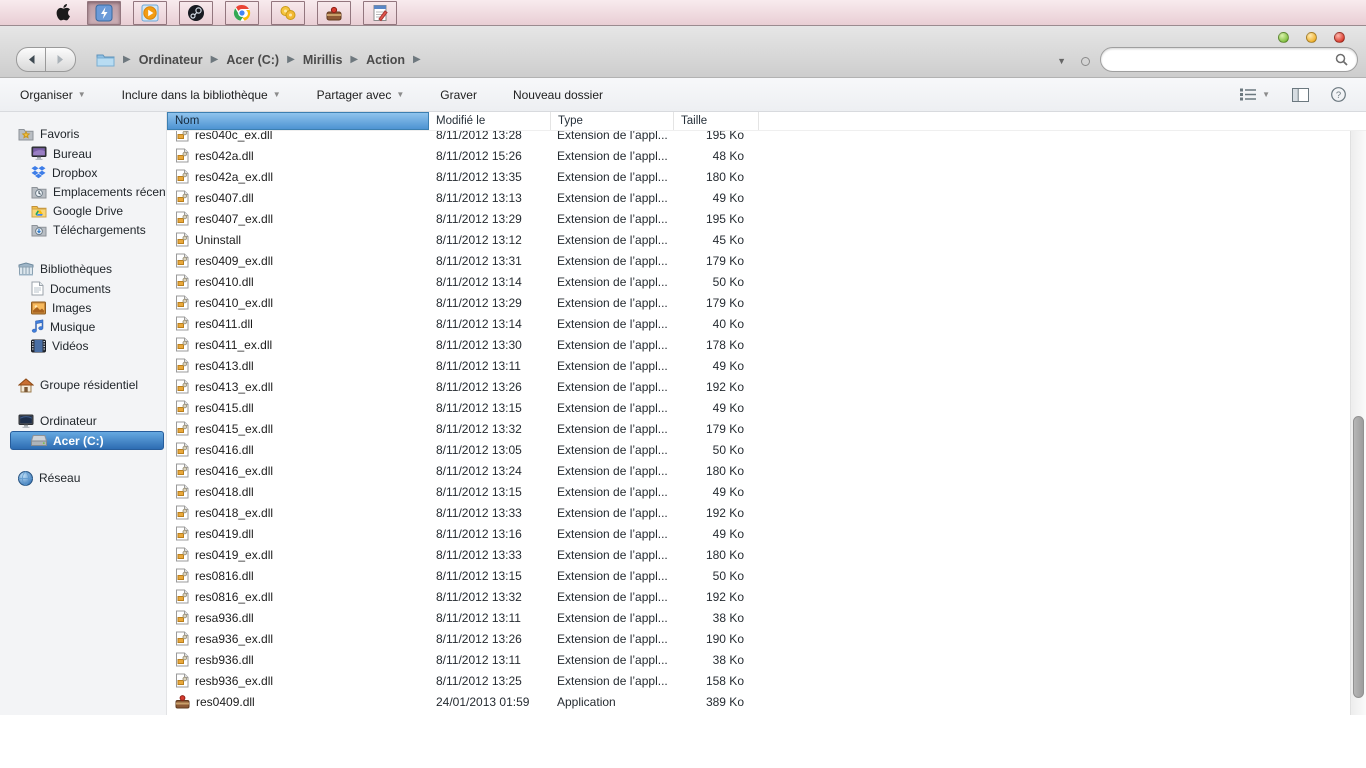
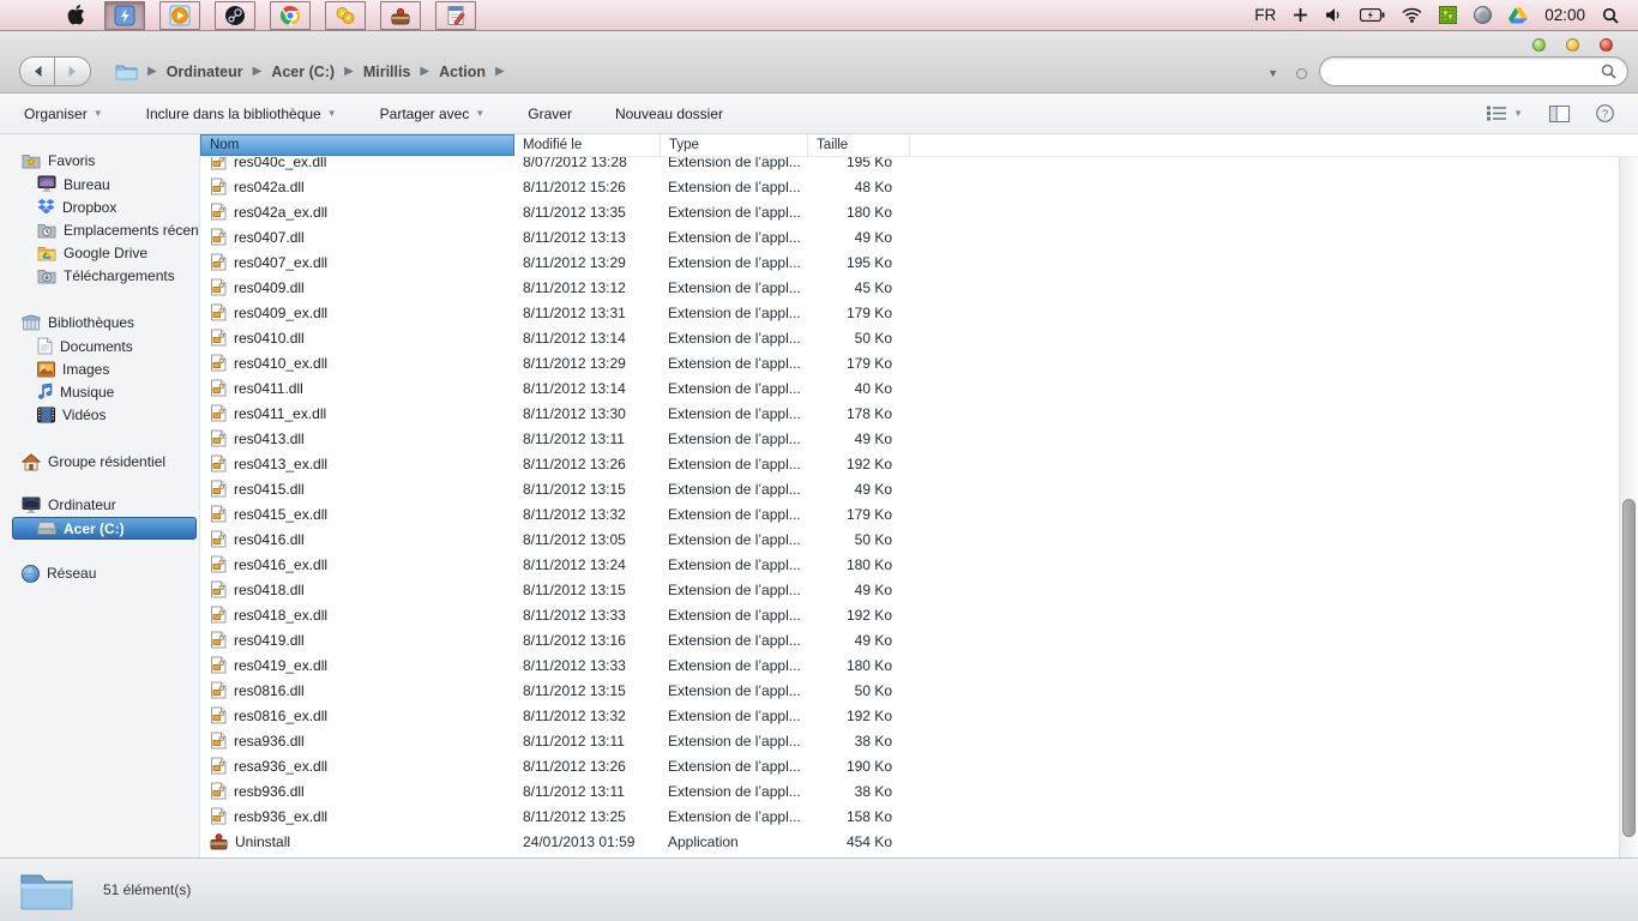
+ FR
+ 02:00
  ▶
  Ordinateur
  ▶
  Acer (C:)
  ▶
  Mirillis
  ▶
  Action
  ▶
  ▼
  Organiser
  ▼
  Inclure dans la bibliothèque
  ▼
  Partager avec
  ▼
  Graver
  Nouveau dossier
  ▼
  ?
  Favoris
  Bureau
  Dropbox
  Emplacements récen
  Google Drive
  Téléchargements
  Bibliothèques
  Documents
  Images
  Musique
  Vidéos
  Groupe résidentiel
  Ordinateur
  Acer (C:)
  Réseau
  Nom
  Modifié le
  Type
  Taille
  res040c_ex.dll
- 8/11/2012 13:28
+ 8/07/2012 13:28
  Extension de l’appl...
  195 Ko
  res042a.dll
  8/11/2012 15:26
  Extension de l’appl...
  48 Ko
  res042a_ex.dll
  8/11/2012 13:35
  Extension de l’appl...
  180 Ko
  res0407.dll
  8/11/2012 13:13
  Extension de l’appl...
  49 Ko
  res0407_ex.dll
  8/11/2012 13:29
  Extension de l’appl...
  195 Ko
- Uninstall
+ res0409.dll
  8/11/2012 13:12
  Extension de l’appl...
  45 Ko
  res0409_ex.dll
  8/11/2012 13:31
  Extension de l’appl...
  179 Ko
  res0410.dll
  8/11/2012 13:14
  Extension de l’appl...
  50 Ko
  res0410_ex.dll
  8/11/2012 13:29
  Extension de l’appl...
  179 Ko
  res0411.dll
  8/11/2012 13:14
  Extension de l’appl...
  40 Ko
  res0411_ex.dll
  8/11/2012 13:30
  Extension de l’appl...
  178 Ko
  res0413.dll
  8/11/2012 13:11
  Extension de l’appl...
  49 Ko
  res0413_ex.dll
  8/11/2012 13:26
  Extension de l’appl...
  192 Ko
  res0415.dll
  8/11/2012 13:15
  Extension de l’appl...
  49 Ko
  res0415_ex.dll
  8/11/2012 13:32
  Extension de l’appl...
  179 Ko
  res0416.dll
  8/11/2012 13:05
  Extension de l’appl...
  50 Ko
  res0416_ex.dll
  8/11/2012 13:24
  Extension de l’appl...
  180 Ko
  res0418.dll
  8/11/2012 13:15
  Extension de l’appl...
  49 Ko
  res0418_ex.dll
  8/11/2012 13:33
  Extension de l’appl...
  192 Ko
  res0419.dll
  8/11/2012 13:16
  Extension de l’appl...
  49 Ko
  res0419_ex.dll
  8/11/2012 13:33
  Extension de l’appl...
  180 Ko
  res0816.dll
  8/11/2012 13:15
  Extension de l’appl...
  50 Ko
  res0816_ex.dll
  8/11/2012 13:32
  Extension de l’appl...
  192 Ko
  resa936.dll
  8/11/2012 13:11
  Extension de l’appl...
  38 Ko
  resa936_ex.dll
  8/11/2012 13:26
  Extension de l’appl...
  190 Ko
  resb936.dll
  8/11/2012 13:11
  Extension de l’appl...
  38 Ko
  resb936_ex.dll
  8/11/2012 13:25
  Extension de l’appl...
  158 Ko
- res0409.dll
+ Uninstall
  24/01/2013 01:59
  Application
- 389 Ko
+ 454 Ko
+ 51 élément(s)
